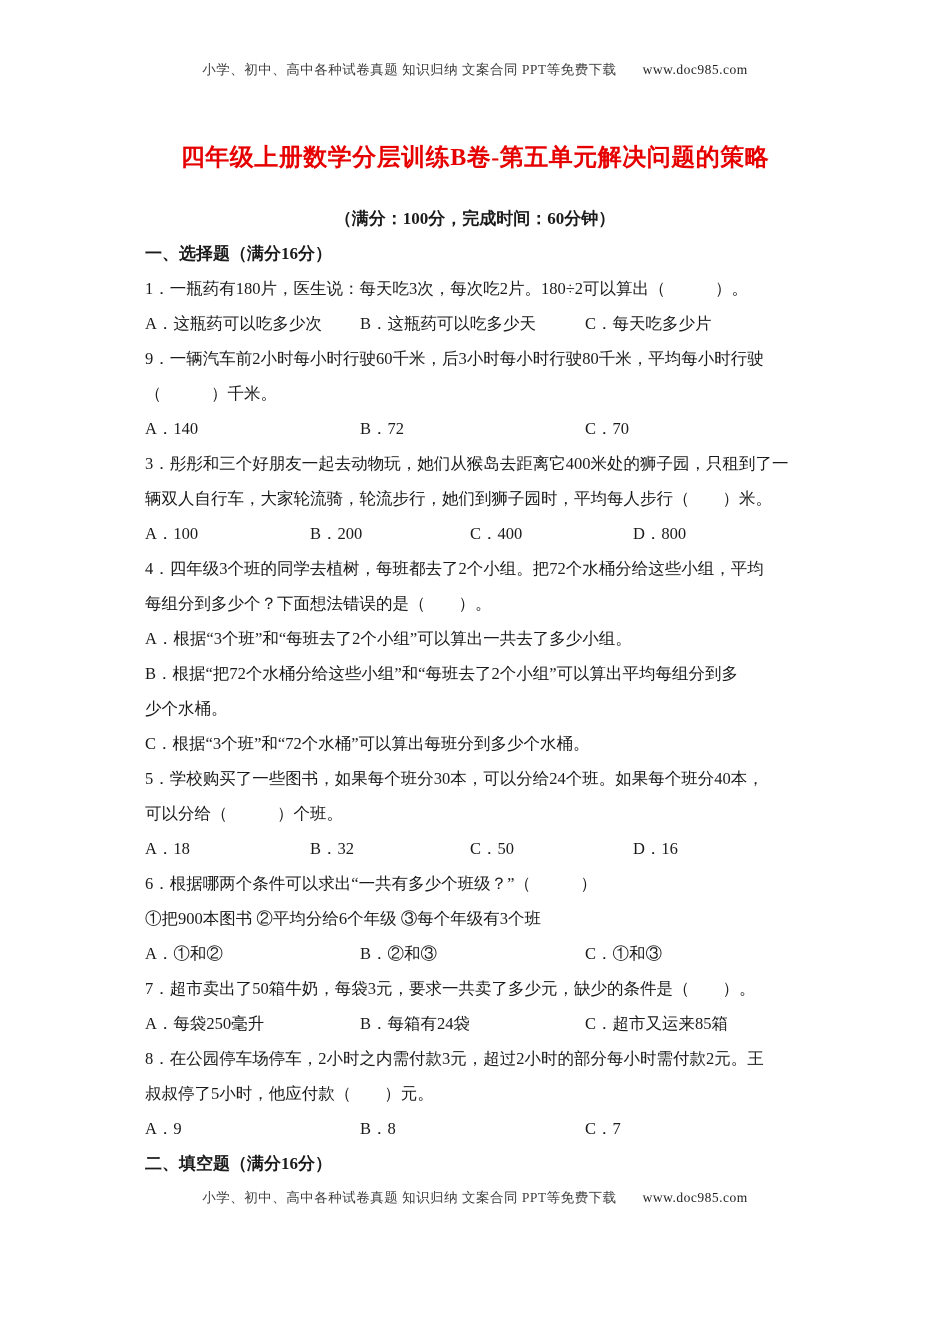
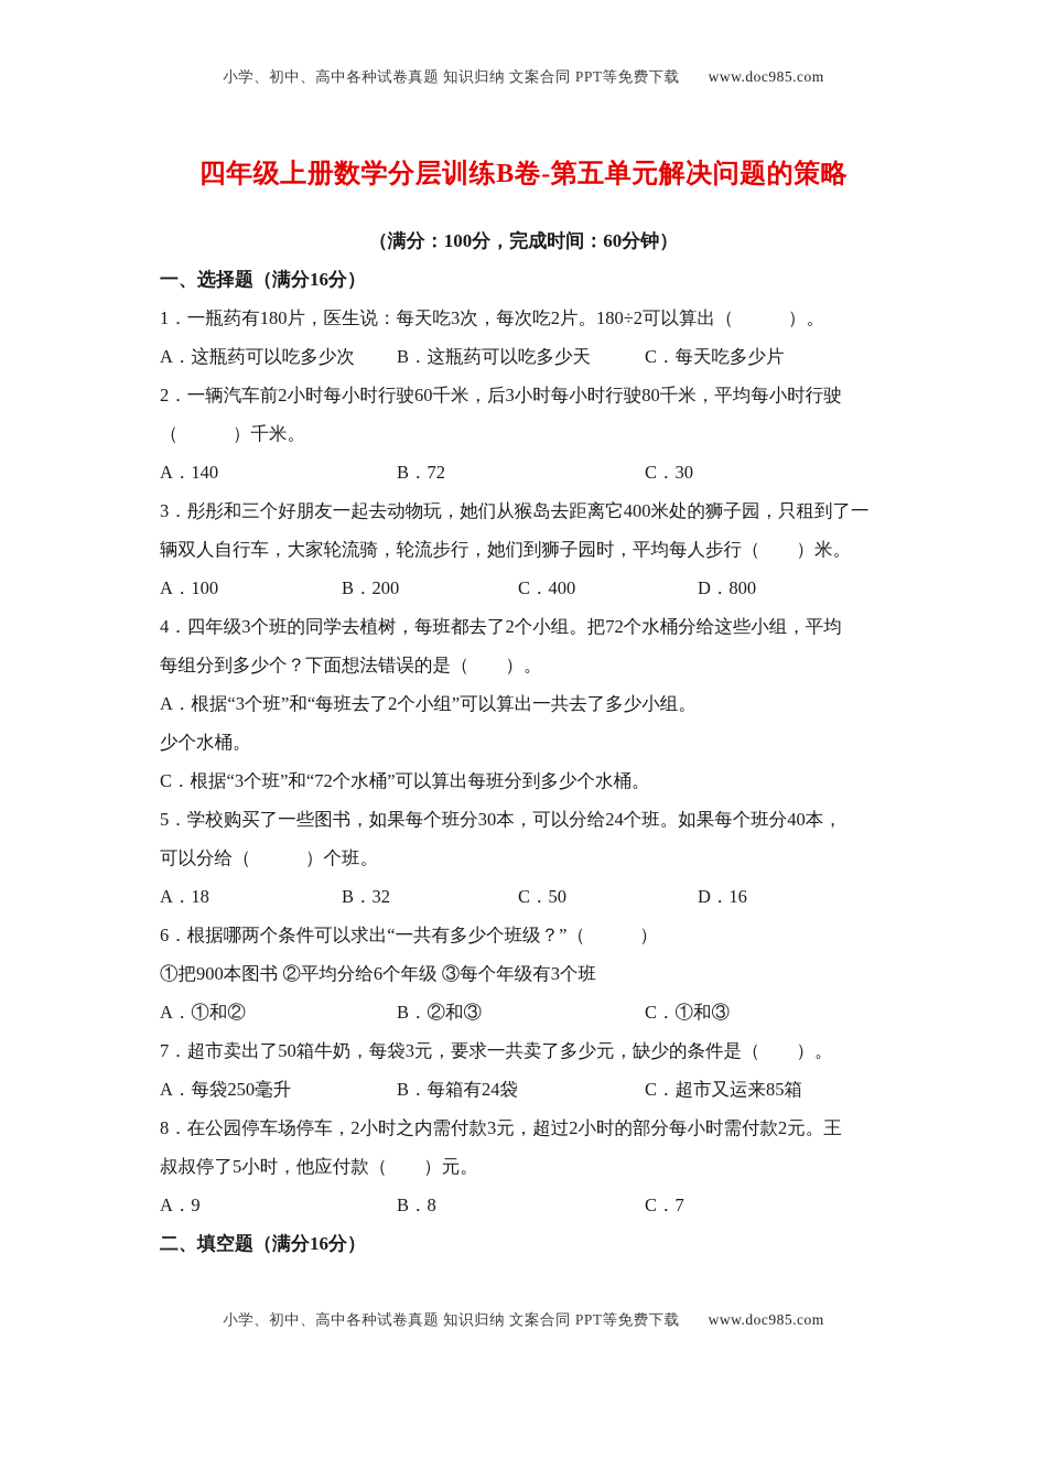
  小学、初中、高中各种试卷真题 知识归纳 文案合同 PPT等免费下载 www.doc985.com
  四年级上册数学分层训练B卷-第五单元解决问题的策略
  （满分：100分，完成时间：60分钟）
  一、选择题（满分16分）
  1．一瓶药有180片，医生说：每天吃3次，每次吃2片。180÷2可以算出（ ）。
  A．这瓶药可以吃多少次
  B．这瓶药可以吃多少天
  C．每天吃多少片
- 9．一辆汽车前2小时每小时行驶60千米，后3小时每小时行驶80千米，平均每小时行驶
+ 2．一辆汽车前2小时每小时行驶60千米，后3小时每小时行驶80千米，平均每小时行驶
  （ ）千米。
  A．140
  B．72
- C．70
+ C．30
  3．彤彤和三个好朋友一起去动物玩，她们从猴岛去距离它400米处的狮子园，只租到了一
  辆双人自行车，大家轮流骑，轮流步行，她们到狮子园时，平均每人步行（ ）米。
  A．100
  B．200
  C．400
  D．800
  4．四年级3个班的同学去植树，每班都去了2个小组。把72个水桶分给这些小组，平均
  每组分到多少个？下面想法错误的是（ ）。
  A．根据“3个班”和“每班去了2个小组”可以算出一共去了多少小组。
- B．根据“把72个水桶分给这些小组”和“每班去了2个小组”可以算出平均每组分到多
  少个水桶。
  C．根据“3个班”和“72个水桶”可以算出每班分到多少个水桶。
  5．学校购买了一些图书，如果每个班分30本，可以分给24个班。如果每个班分40本，
  可以分给（ ）个班。
  A．18
  B．32
  C．50
  D．16
  6．根据哪两个条件可以求出“一共有多少个班级？”（ ）
  ①把900本图书 ②平均分给6个年级 ③每个年级有3个班
  A．①和②
  B．②和③
  C．①和③
  7．超市卖出了50箱牛奶，每袋3元，要求一共卖了多少元，缺少的条件是（ ）。
  A．每袋250毫升
  B．每箱有24袋
  C．超市又运来85箱
  8．在公园停车场停车，2小时之内需付款3元，超过2小时的部分每小时需付款2元。王
  叔叔停了5小时，他应付款（ ）元。
  A．9
  B．8
  C．7
  二、填空题（满分16分）
  小学、初中、高中各种试卷真题 知识归纳 文案合同 PPT等免费下载 www.doc985.com
